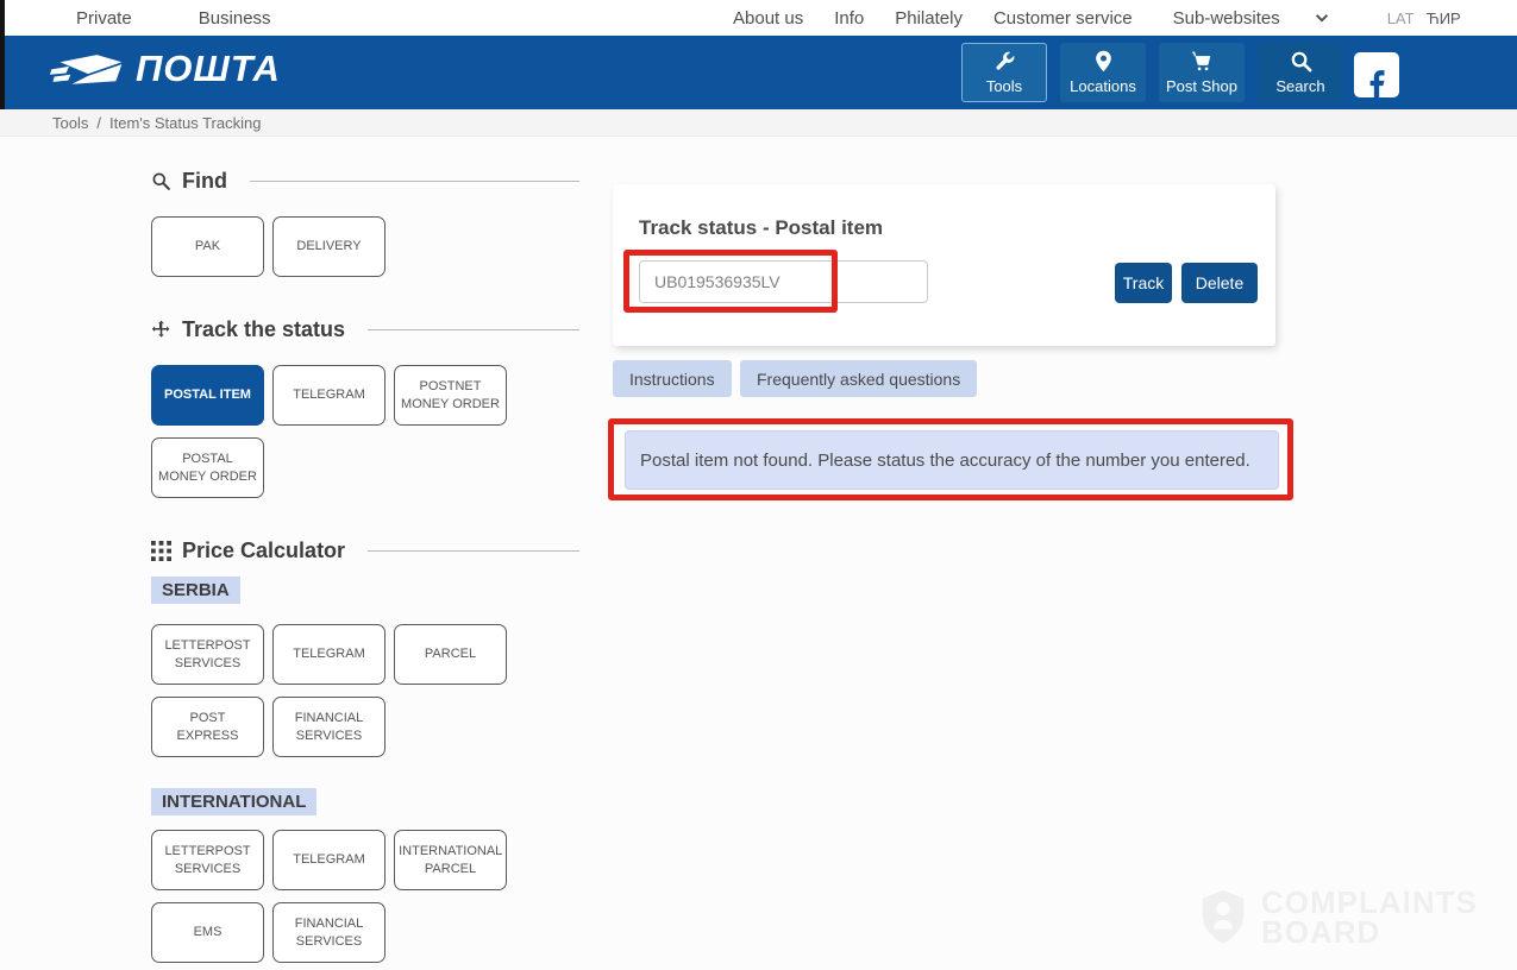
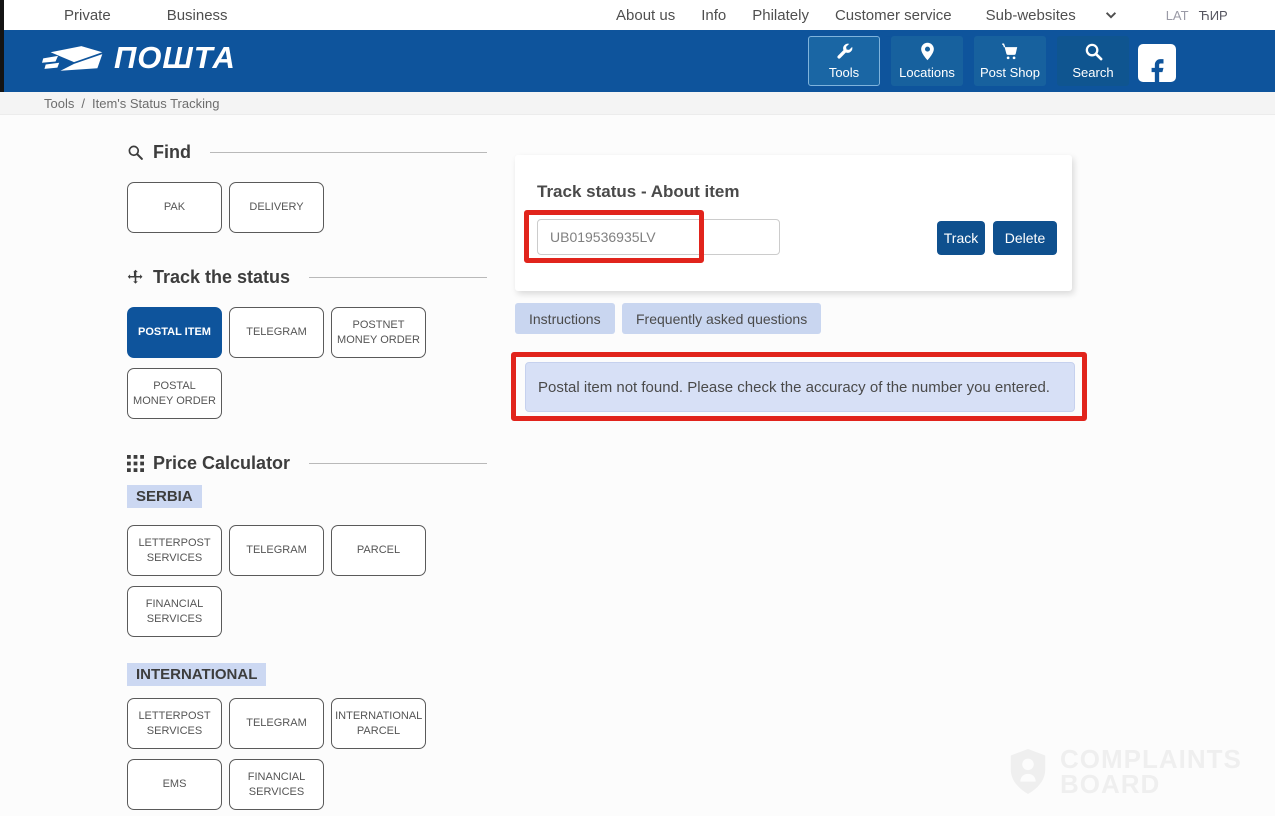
  Private
  Business
  About us
  Info
  Philately
  Customer service
  Sub-websites
  LAT
  ЋИР
  ПОШТА
  Tools
  Locations
  Post Shop
  Search
  Tools
  /
  Item's Status Tracking
  Find
  PAK
  DELIVERY
  Track the status
  POSTAL ITEM
  TELEGRAM
  POSTNET MONEY ORDER
  POSTAL MONEY ORDER
  Price Calculator
  SERBIA
  LETTERPOST SERVICES
  TELEGRAM
  PARCEL
- POST EXPRESS
  FINANCIAL SERVICES
  INTERNATIONAL
  LETTERPOST SERVICES
  TELEGRAM
  INTERNATIONAL PARCEL
  EMS
  FINANCIAL SERVICES
- Track status - Postal item
+ Track status - About item
  UB019536935LV
  Track
  Delete
  Instructions
  Frequently asked questions
- Postal item not found. Please status the accuracy of the number you entered.
+ Postal item not found. Please check the accuracy of the number you entered.
